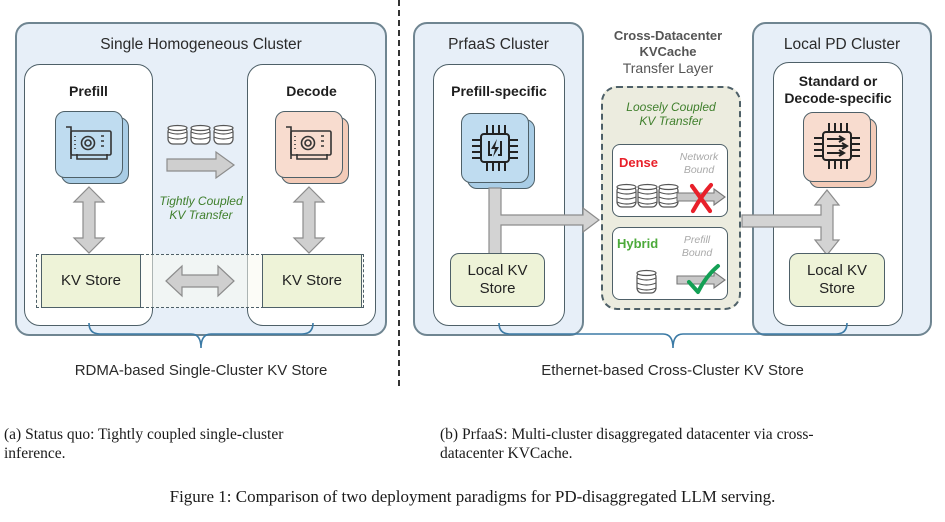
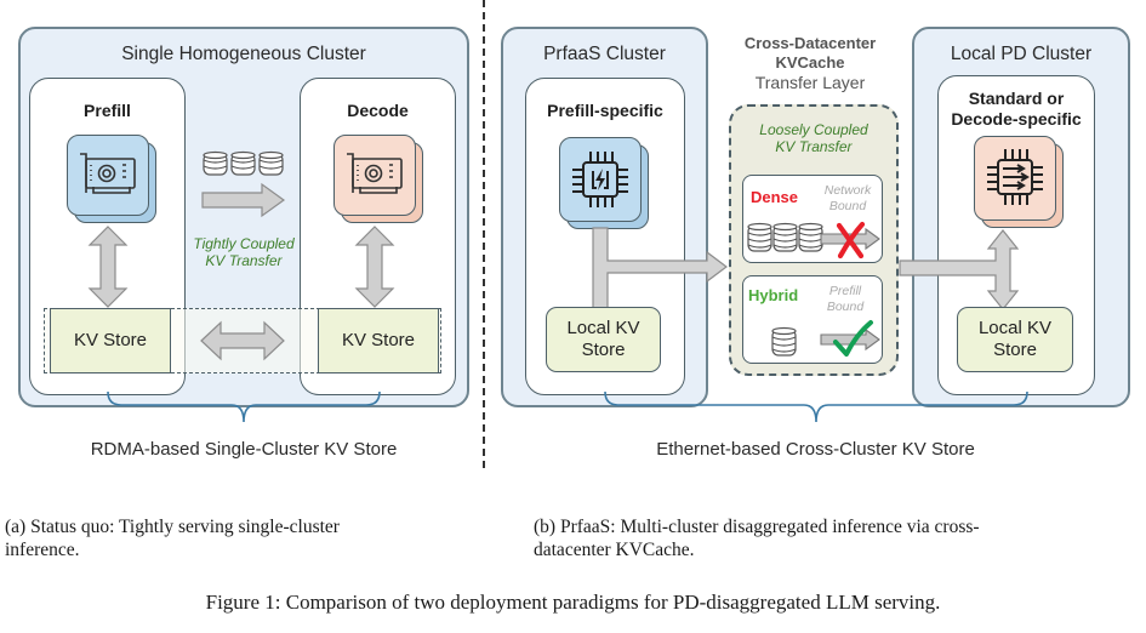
  Single Homogeneous Cluster
  Prefill
  Decode
  Tightly Coupled
  KV Transfer
  KV Store
  KV Store
  RDMA-based Single-Cluster KV Store
  PrfaaS Cluster
  Prefill-specific
  Local KV
  Store
  Cross-Datacenter
  KVCache
  Transfer Layer
  Loosely Coupled
  KV Transfer
  Dense
  Network
  Bound
  Hybrid
  Prefill
  Bound
  Local PD Cluster
  Standard or
  Decode-specific
  Local KV
  Store
  Ethernet-based Cross-Cluster KV Store
- (a) Status quo: Tightly coupled single-cluster
+ (a) Status quo: Tightly serving single-cluster
  inference.
- (b) PrfaaS: Multi-cluster disaggregated datacenter via cross-
+ (b) PrfaaS: Multi-cluster disaggregated inference via cross-
  datacenter KVCache.
  Figure 1: Comparison of two deployment paradigms for PD-disaggregated LLM serving.
